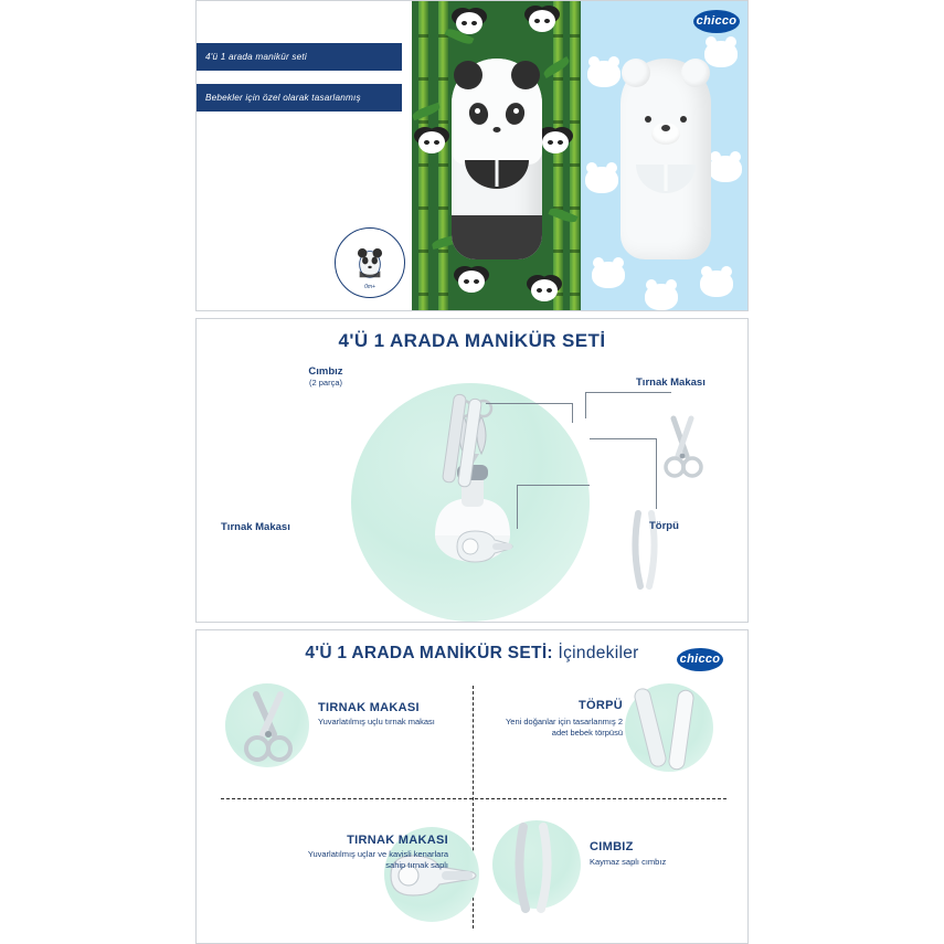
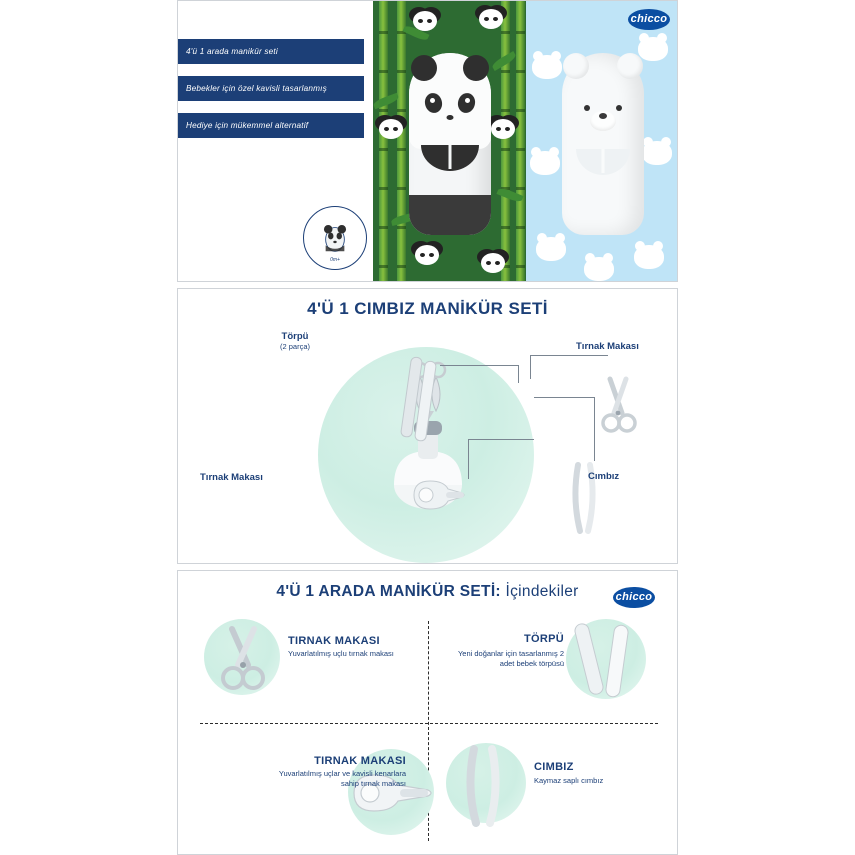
  4'ü 1 arada manikür seti
- Bebekler için özel olarak tasarlanmış
+ Bebekler için özel kavisli tasarlanmış
+ Hediye için mükemmel alternatif
  chicco
- 4'Ü 1 ARADA MANİKÜR SETİ
+ 4'Ü 1 CIMBIZ MANİKÜR SETİ
- Cımbız
+ Törpü
  (2 parça)
  Tırnak Makası
  Tırnak Makası
- Törpü
+ Cımbız
  4'Ü 1 ARADA MANİKÜR SETİ: İçindekiler
  chicco
  TIRNAK MAKASI
  Yuvarlatılmış uçlu tırnak makası
  TÖRPÜ
  Yeni doğanlar için tasarlanmış 2 adet bebek törpüsü
  TIRNAK MAKASI
- Yuvarlatılmış uçlar ve kavisli kenarlara sahip tırnak saplı
+ Yuvarlatılmış uçlar ve kavisli kenarlara sahip tırnak makası
  CIMBIZ
  Kaymaz saplı cımbız
